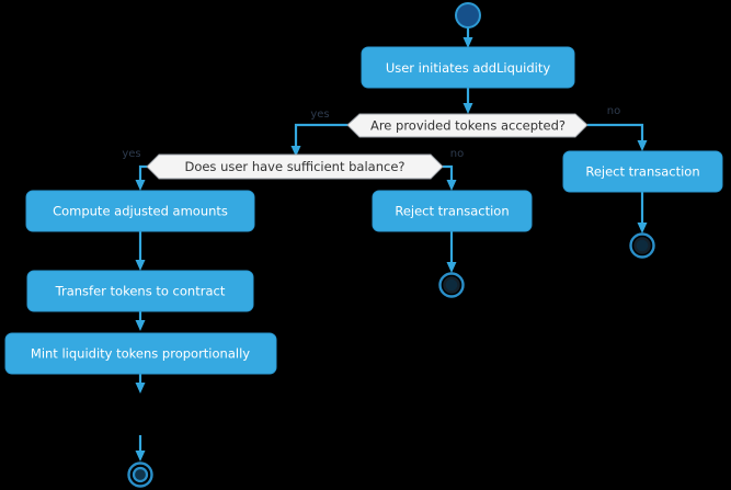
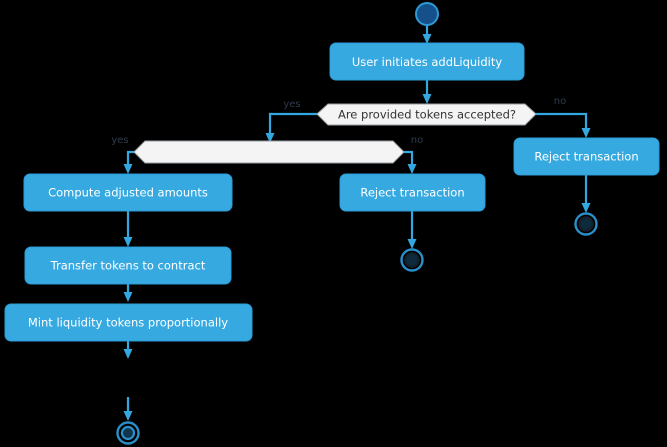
  yes
  no
  yes
  no
  User initiates addLiquidity
  Are provided tokens accepted?
- Does user have sufficient balance?
  Compute adjusted amounts
  Transfer tokens to contract
  Mint liquidity tokens proportionally
  Reject transaction
  Reject transaction
